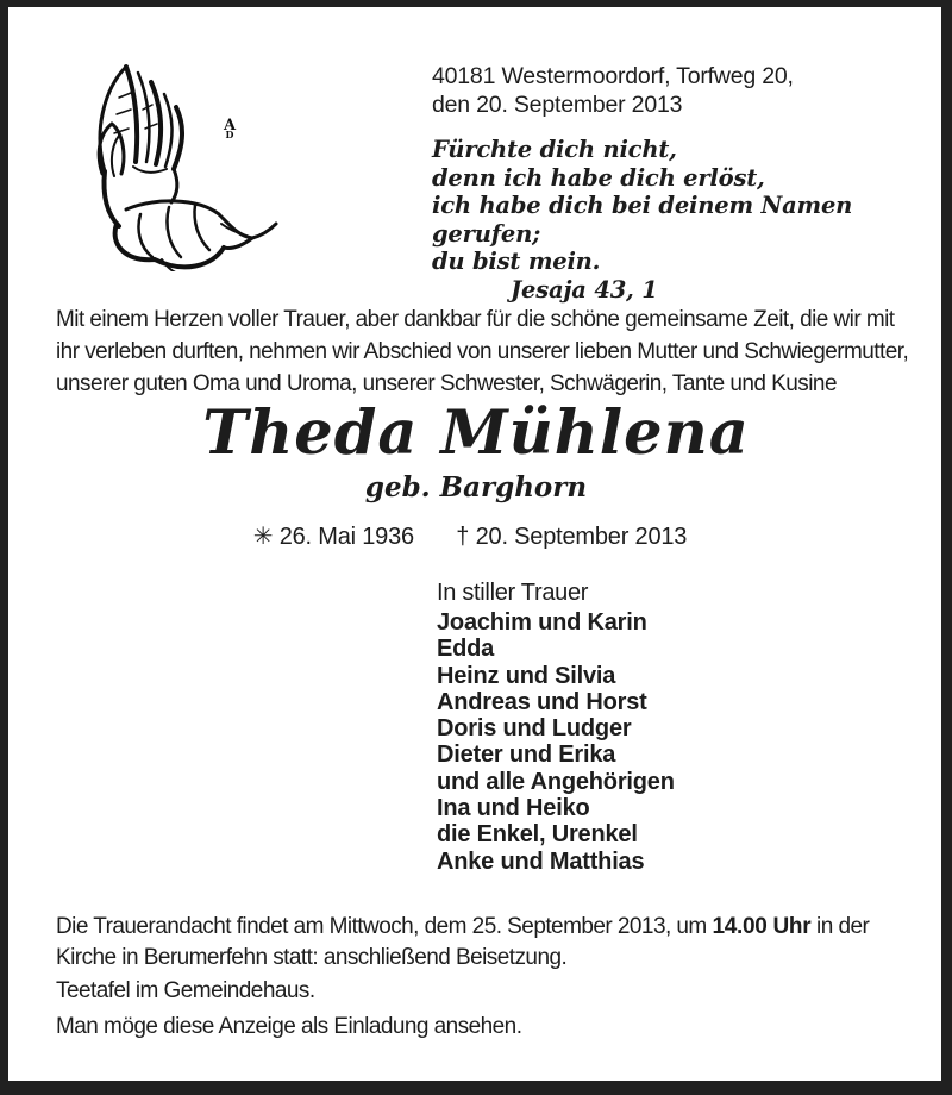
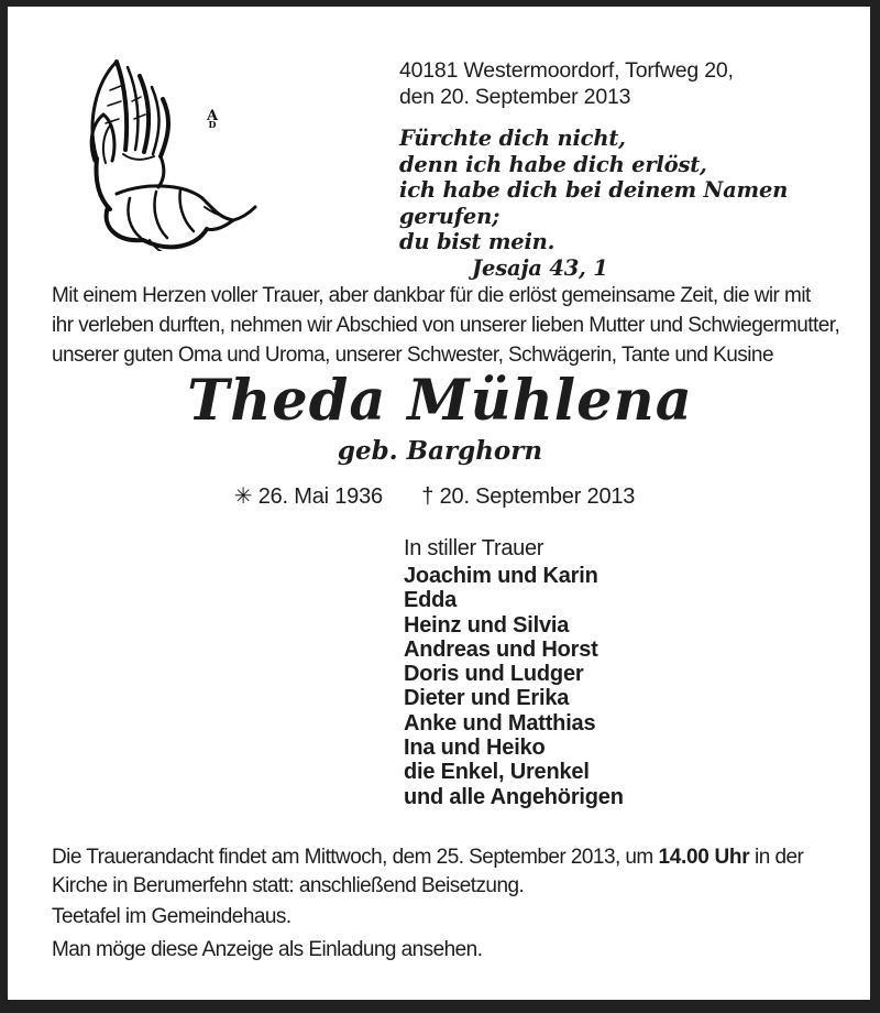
  A
  D
  40181 Westermoordorf, Torfweg 20,
  den 20. September 2013
  Fürchte dich nicht,
  denn ich habe dich erlöst,
  ich habe dich bei deinem Namen gerufen;
  du bist mein.
  Jesaja 43, 1
- Mit einem Herzen voller Trauer, aber dankbar für die schöne gemeinsame Zeit, die wir mit
+ Mit einem Herzen voller Trauer, aber dankbar für die erlöst gemeinsame Zeit, die wir mit
  ihr verleben durften, nehmen wir Abschied von unserer lieben Mutter und Schwiegermutter,
  unserer guten Oma und Uroma, unserer Schwester, Schwägerin, Tante und Kusine
  Theda Mühlena
  geb. Barghorn
  ✳ 26. Mai 1936 † 20. September 2013
  In stiller Trauer
  Joachim und Karin
  Edda
  Heinz und Silvia
  Andreas und Horst
  Doris und Ludger
  Dieter und Erika
- und alle Angehörigen
+ Anke und Matthias
  Ina und Heiko
  die Enkel, Urenkel
- Anke und Matthias
+ und alle Angehörigen
  Die Trauerandacht findet am Mittwoch, dem 25. September 2013, um 14.00 Uhr in der Kirche in Berumerfehn statt: anschließend Beisetzung.
  Teetafel im Gemeindehaus.
  Man möge diese Anzeige als Einladung ansehen.
